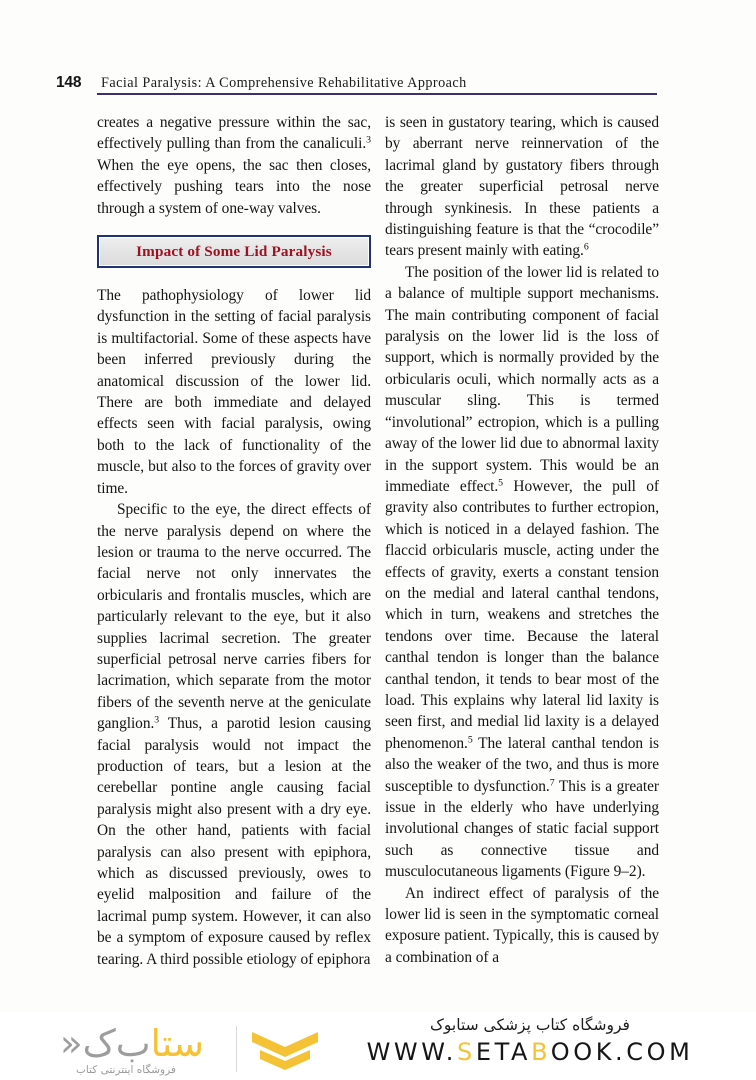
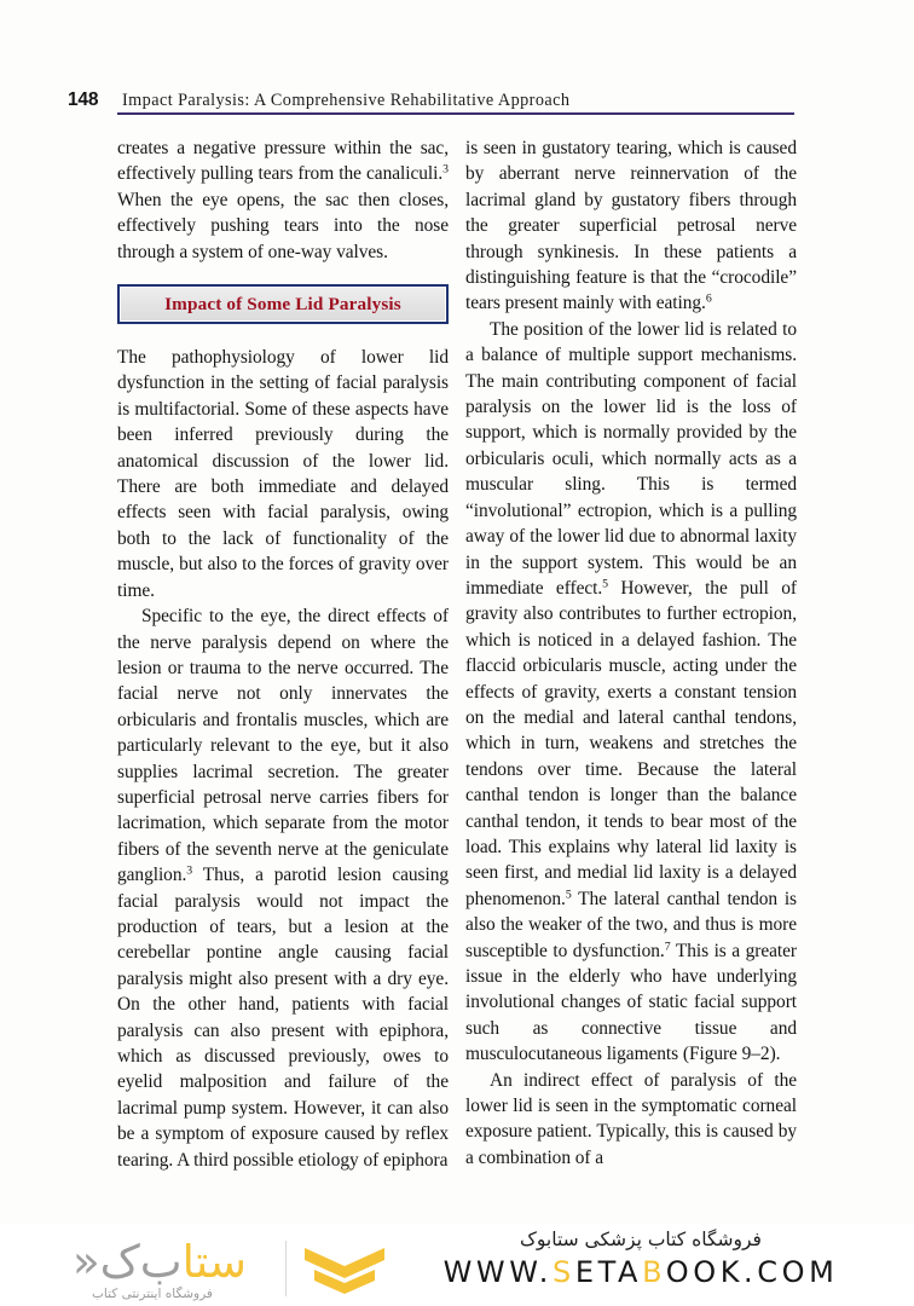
  148
- Facial Paralysis: A Comprehensive Rehabilitative Approach
+ Impact Paralysis: A Comprehensive Rehabilitative Approach
- creates a negative pressure within the sac, effectively pulling than from the canaliculi.3 When the eye opens, the sac then closes, effectively pushing tears into the nose through a system of one-way valves.
+ creates a negative pressure within the sac, effectively pulling tears from the canaliculi.3 When the eye opens, the sac then closes, effectively pushing tears into the nose through a system of one-way valves.
  Impact of Some Lid Paralysis
  The pathophysiology of lower lid dysfunction in the setting of facial paralysis is multifactorial. Some of these aspects have been inferred previously during the anatomical discussion of the lower lid. There are both immediate and delayed effects seen with facial paralysis, owing both to the lack of functionality of the muscle, but also to the forces of gravity over time.
  Specific to the eye, the direct effects of the nerve paralysis depend on where the lesion or trauma to the nerve occurred. The facial nerve not only innervates the orbicularis and frontalis muscles, which are particularly relevant to the eye, but it also supplies lacrimal secretion. The greater superficial petrosal nerve carries fibers for lacrimation, which separate from the motor fibers of the seventh nerve at the geniculate ganglion.3 Thus, a parotid lesion causing facial paralysis would not impact the production of tears, but a lesion at the cerebellar pontine angle causing facial paralysis might also present with a dry eye. On the other hand, patients with facial paralysis can also present with epiphora, which as discussed previously, owes to eyelid malposition and failure of the lacrimal pump system. However, it can also be a symptom of exposure caused by reflex tearing. A third possible etiology of epiphora
  is seen in gustatory tearing, which is caused by aberrant nerve reinnervation of the lacrimal gland by gustatory fibers through the greater superficial petrosal nerve through synkinesis. In these patients a distinguishing feature is that the “crocodile” tears present mainly with eating.6
  The position of the lower lid is related to a balance of multiple support mechanisms. The main contributing component of facial paralysis on the lower lid is the loss of support, which is normally provided by the orbicularis oculi, which normally acts as a muscular sling. This is termed “involutional” ectropion, which is a pulling away of the lower lid due to abnormal laxity in the support system. This would be an immediate effect.5 However, the pull of gravity also contributes to further ectropion, which is noticed in a delayed fashion. The flaccid orbicularis muscle, acting under the effects of gravity, exerts a constant tension on the medial and lateral canthal tendons, which in turn, weakens and stretches the tendons over time. Because the lateral canthal tendon is longer than the balance canthal tendon, it tends to bear most of the load. This explains why lateral lid laxity is seen first, and medial lid laxity is a delayed phenomenon.5 The lateral canthal tendon is also the weaker of the two, and thus is more susceptible to dysfunction.7 This is a greater issue in the elderly who have underlying involutional changes of static facial support such as connective tissue and musculocutaneous ligaments (Figure 9–2).
  An indirect effect of paralysis of the lower lid is seen in the symptomatic corneal exposure patient. Typically, this is caused by a combination of a
  ستاب‌ک«
  فروشگاه اینترنتی کتاب
  فروشگاه کتاب پزشکی ستابوک
  WWW.SETABOOK.COM
